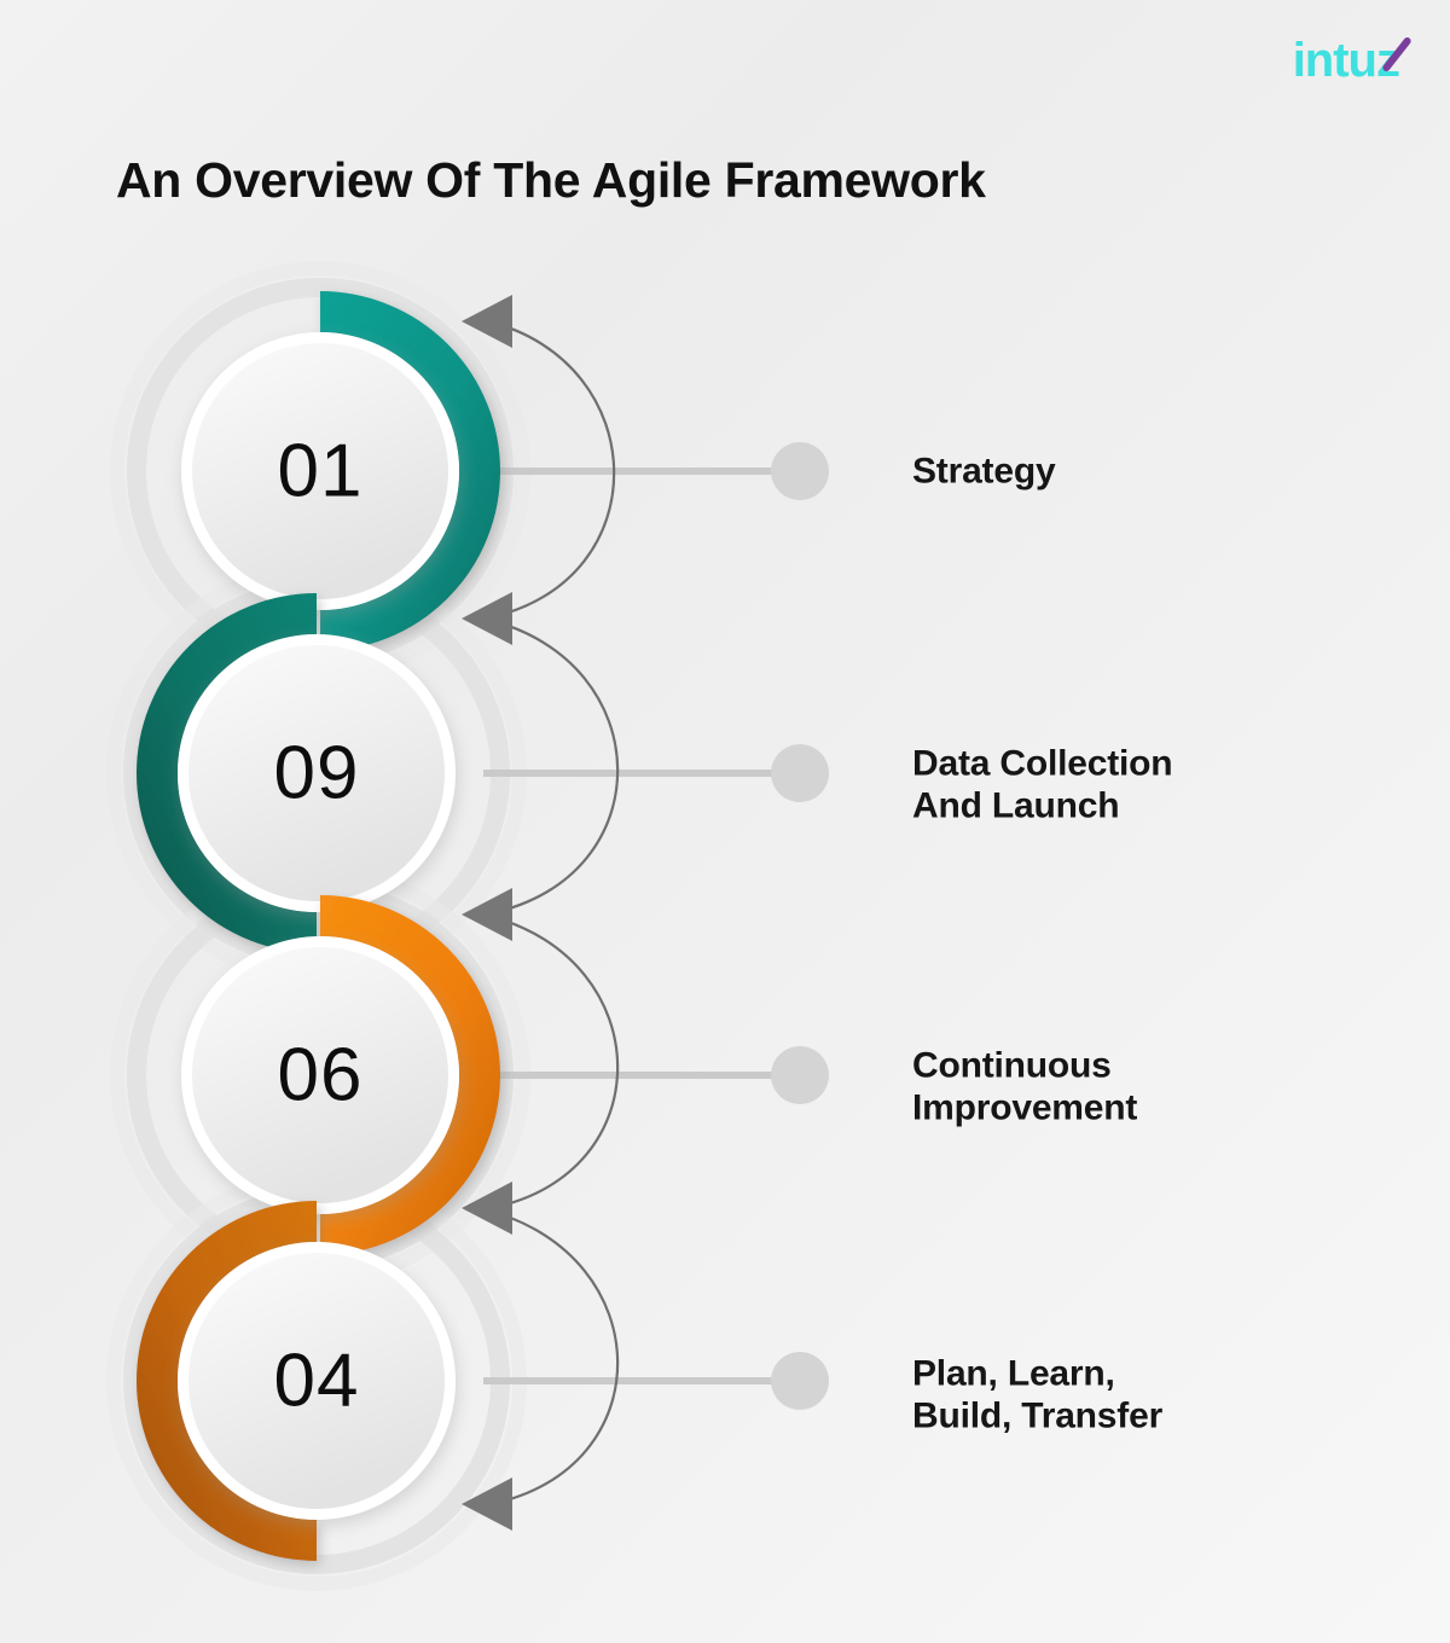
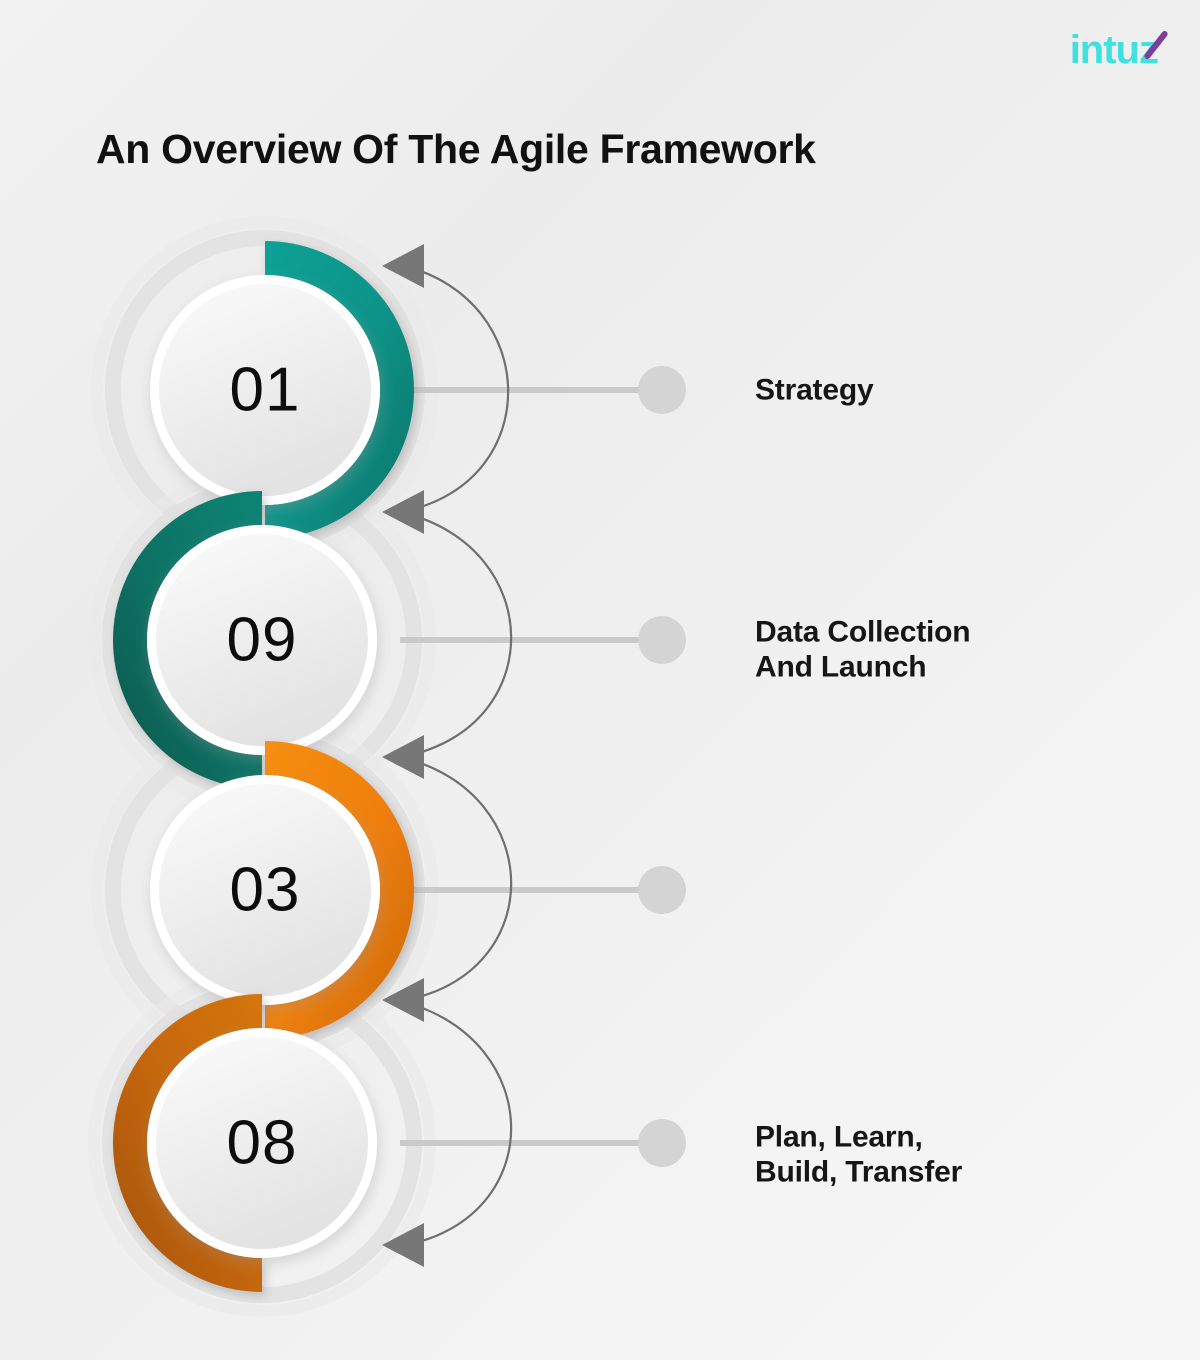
  intu
  An Overview Of The Agile Framework
  01
  09
- 06
+ 03
- 04
+ 08
  Strategy
  Data Collection
  And Launch
- Continuous
- Improvement
  Plan, Learn,
  Build, Transfer
